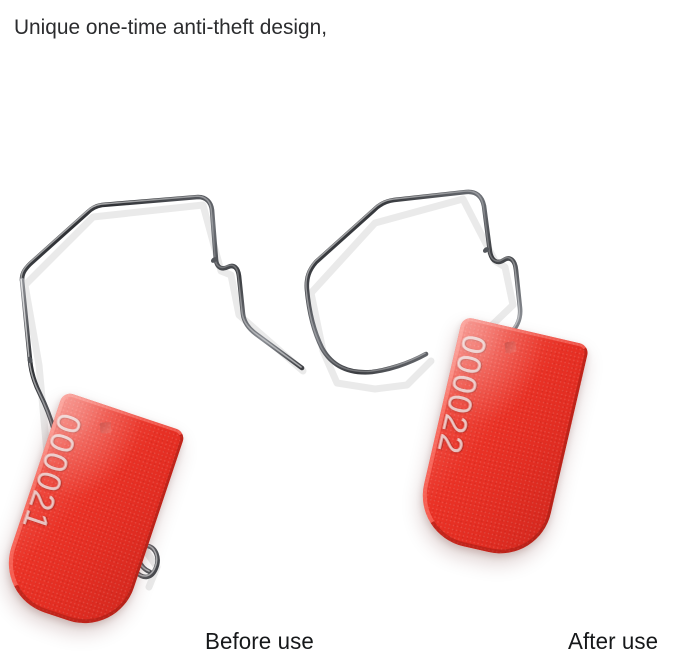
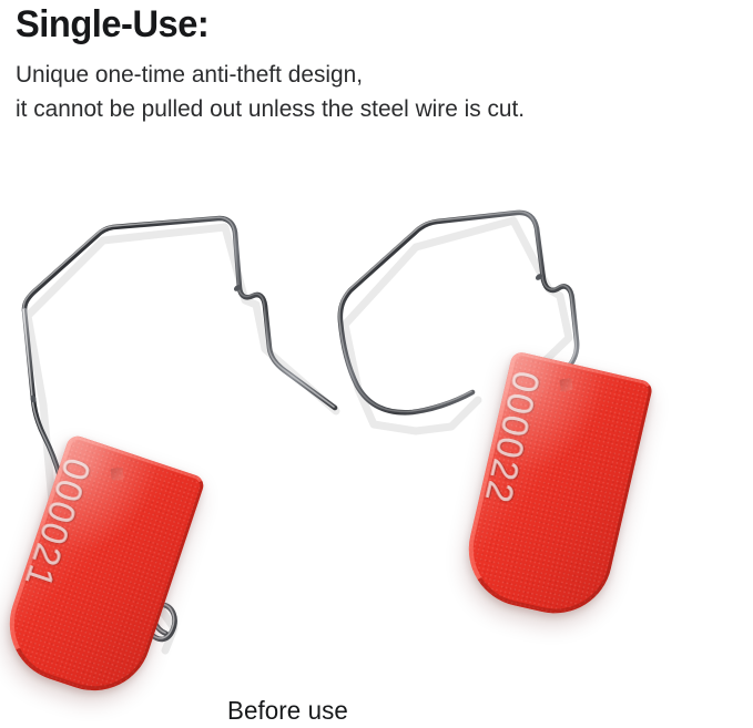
+ Single-Use:
  Unique one-time anti-theft design,
+ it cannot be pulled out unless the steel wire is cut.
  Before use
- After use
